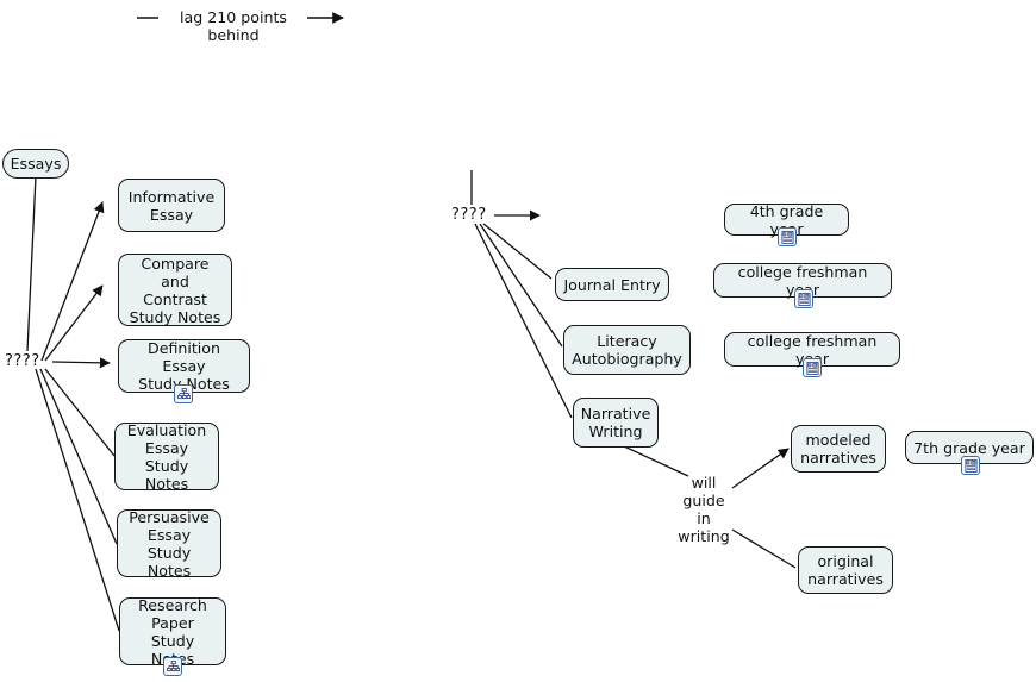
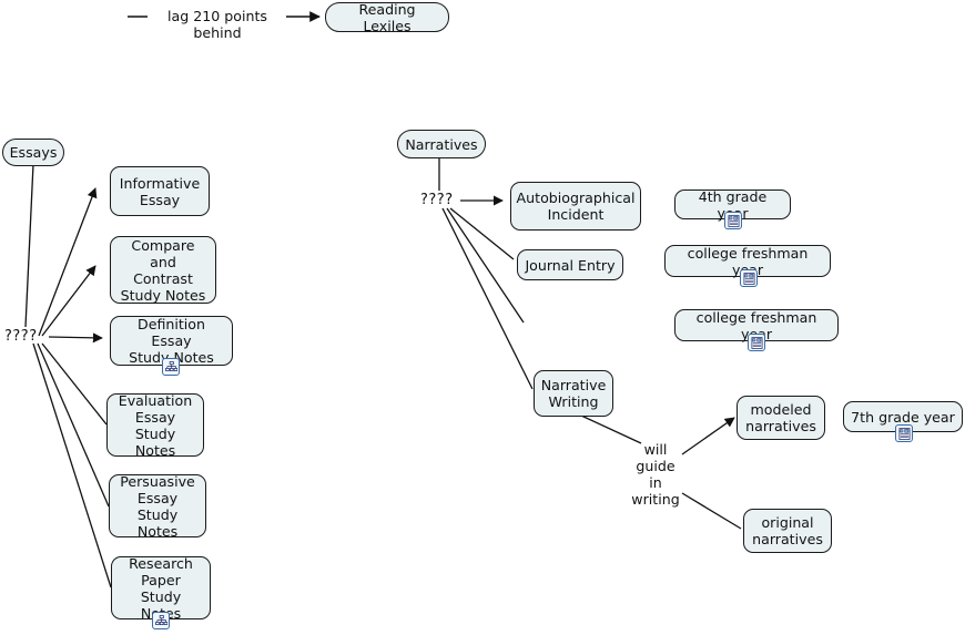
  lag 210 points behind
+ Reading Lexiles
  Essays
  ????
  Informative
  Essay
  Compare and
  Contrast
  Study Notes
  Definition Essay
  Stud Notes
  Evaluation
  Essay
  Study Notes
  Persuasive
  Essay
  Study Notes
  Research
  Paper
  Study Ns
+ Narratives
  ????
+ Autobiographical
+ Incident
  Journal Entry
- Literacy
- Autobiography
  Narrative
  Writing
  4th grade yr
  college freshman yr
  college freshman yr
  7th grade year
  will
  guide
  in
  writing
  modeled
  narratives
  original
  narratives
